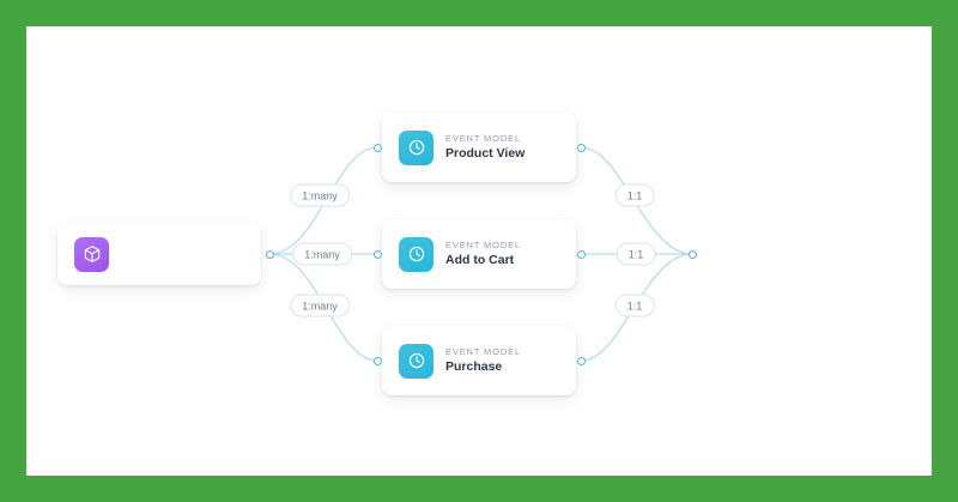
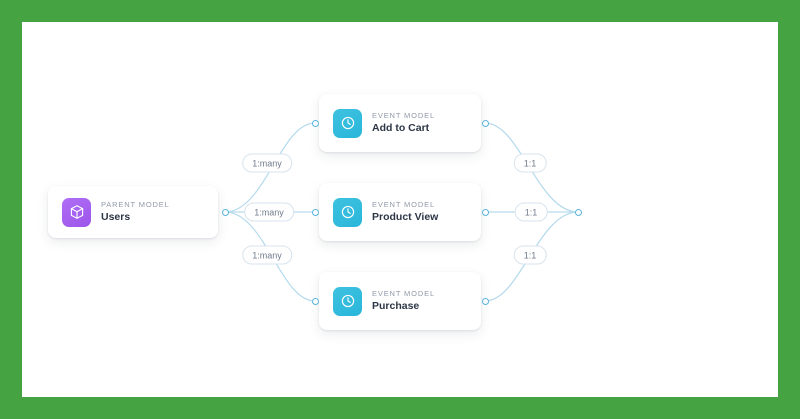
+ PARENT MODEL
+ Users
  EVENT MODEL
- Product View
+ Add to Cart
  EVENT MODEL
- Add to Cart
+ Product View
  EVENT MODEL
  Purchase
  1:many
  1:many
  1:many
  1:1
  1:1
  1:1
